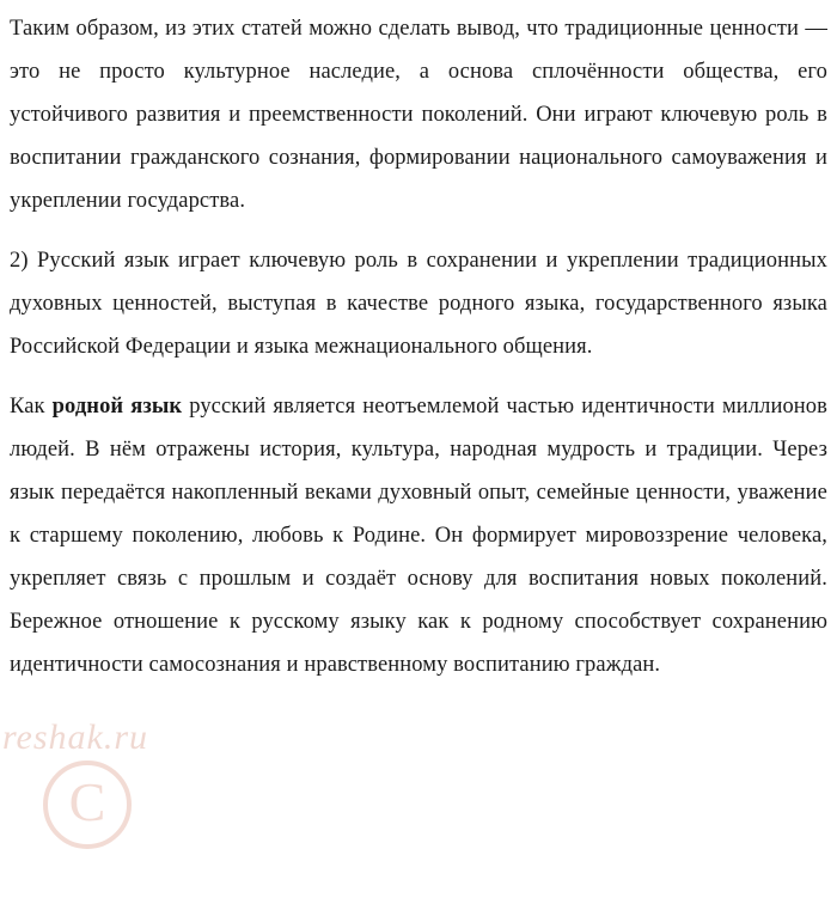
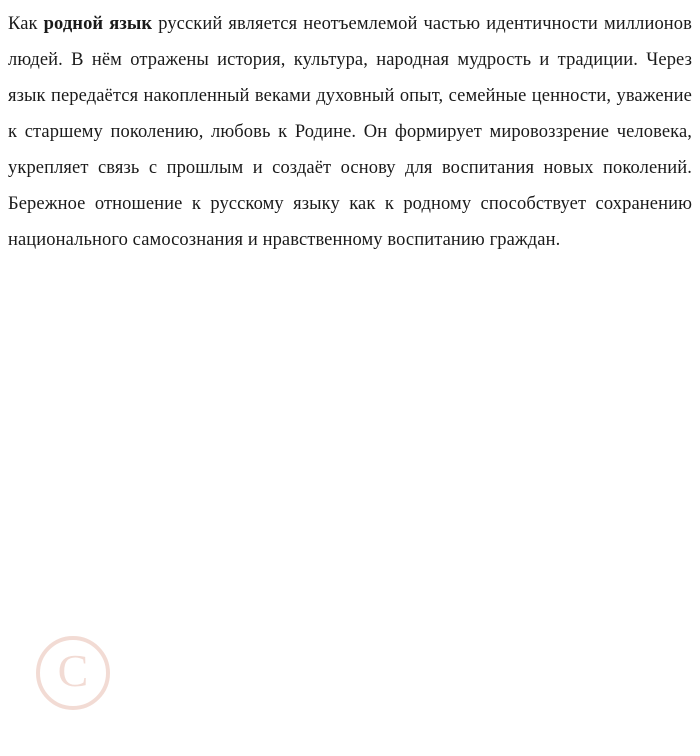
- reshak.ru
  C
- Таким образом, из этих статей можно сделать вывод, что традиционные ценности — это не просто культурное наследие, а основа сплочённости общества, его устойчивого развития и преемственности поколений. Они играют ключевую роль в воспитании гражданского сознания, формировании национального самоуважения и укреплении государства.
- 2) Русский язык играет ключевую роль в сохранении и укреплении традиционных духовных ценностей, выступая в качестве родного языка, государственного языка Российской Федерации и языка межнационального общения.
- Как родной язык русский является неотъемлемой частью идентичности миллионов людей. В нём отражены история, культура, народная мудрость и традиции. Через язык передаётся накопленный веками духовный опыт, семейные ценности, уважение к старшему поколению, любовь к Родине. Он формирует мировоззрение человека, укрепляет связь с прошлым и создаёт основу для воспитания новых поколений. Бережное отношение к русскому языку как к родному способствует сохранению идентичности самосознания и нравственному воспитанию граждан.
+ Как родной язык русский является неотъемлемой частью идентичности миллионов людей. В нём отражены история, культура, народная мудрость и традиции. Через язык передаётся накопленный веками духовный опыт, семейные ценности, уважение к старшему поколению, любовь к Родине. Он формирует мировоззрение человека, укрепляет связь с прошлым и создаёт основу для воспитания новых поколений. Бережное отношение к русскому языку как к родному способствует сохранению национального самосознания и нравственному воспитанию граждан.
